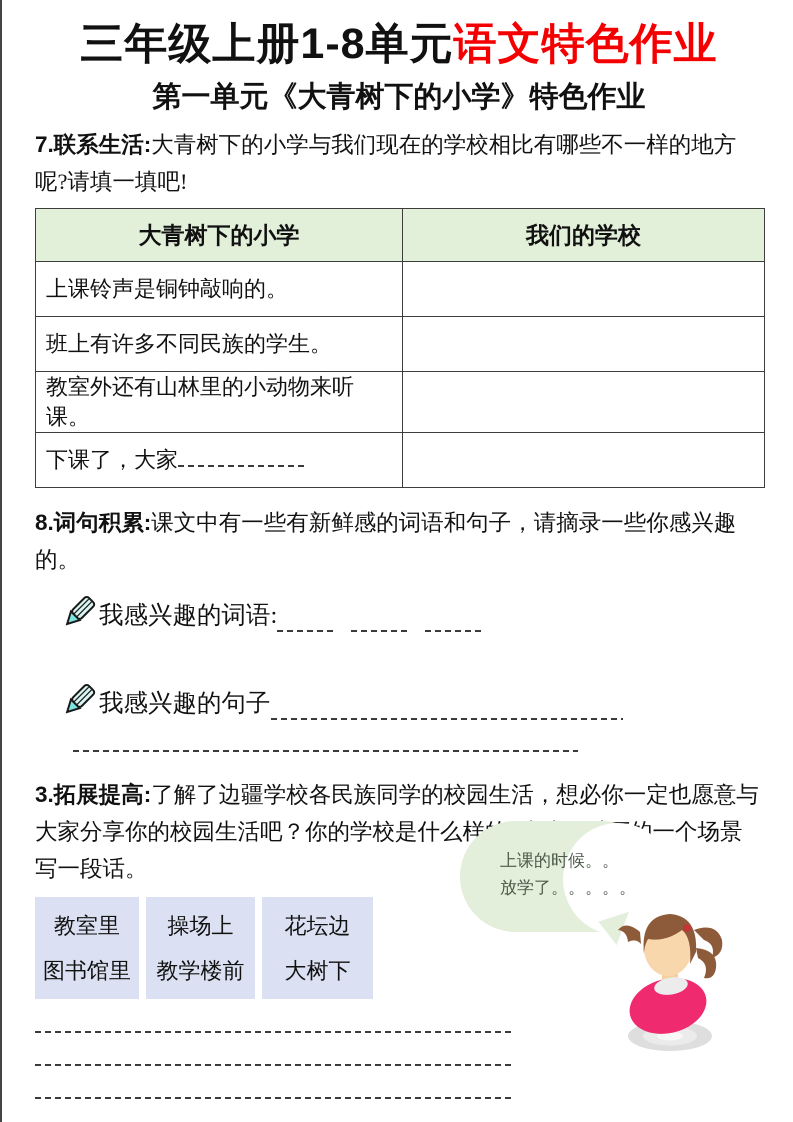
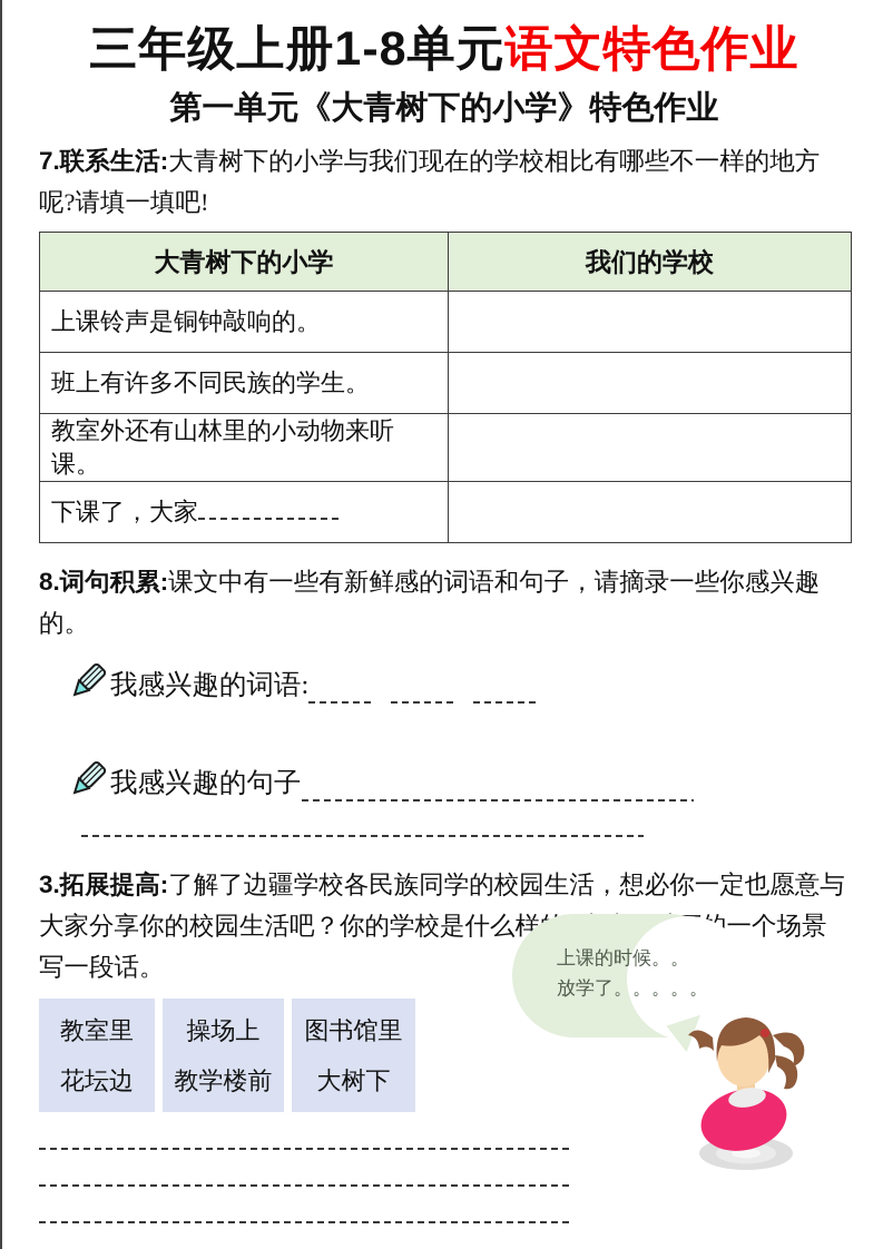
  三年级上册1-8单元语文特色作业
  第一单元《大青树下的小学》特色作业
  7.联系生活:大青树下的小学与我们现在的学校相比有哪些不一样的地方呢?请填一填吧!
  大青树下的小学	我们的学校
  上课铃声是铜钟敲响的。
  班上有许多不同民族的学生。
  教室外还有山林里的小动物来听课。
  下课了，大家
  8.词句积累:课文中有一些有新鲜感的词语和句子，请摘录一些你感兴趣的。
  我感兴趣的词语:
  我感兴趣的句子
  3.拓展提高:了解了边疆学校各民族同学的校园生活，想必你一定也愿意与大家分享你的校园生活吧？你的学校是什么样一个场景写一段话。
  教室里
- 图书馆里
+ 花坛边
  操场上
  教学楼前
- 花坛边
+ 图书馆里
  大树下
  上课的时候。。
  放学了。。。。。
